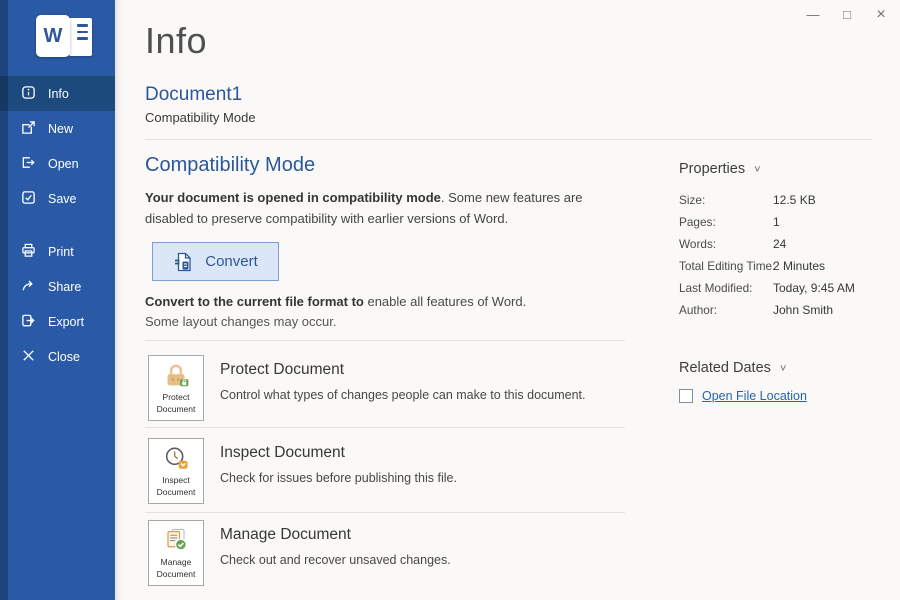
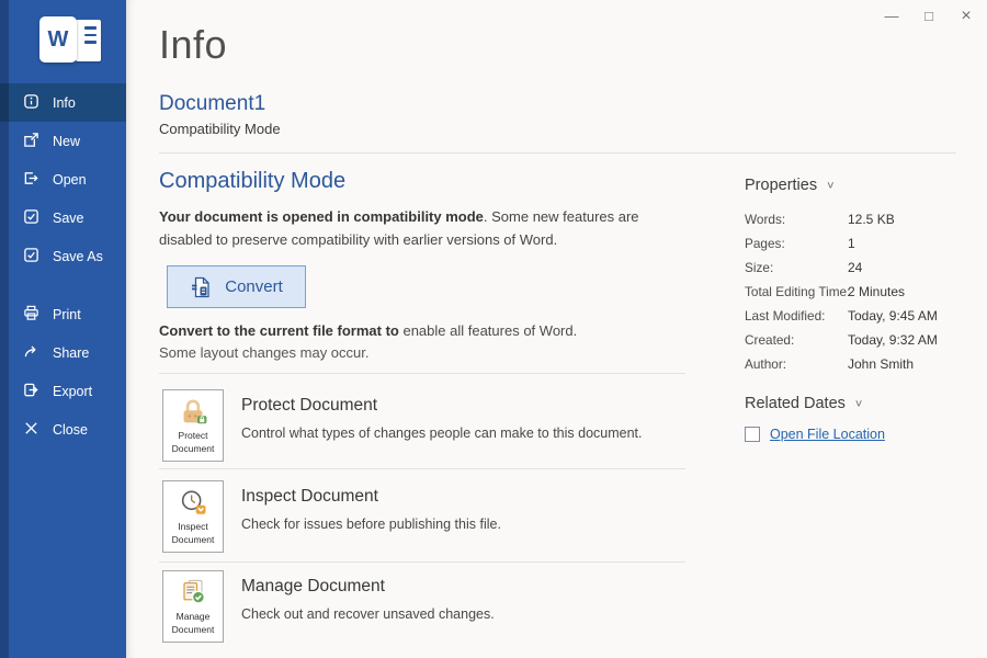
  W
  Info
  New
  Open
  Save
+ Save As
  Print
  Share
  Export
  Close
  —
  □
  ×
  Info
  Document1
  Compatibility Mode
  Compatibility Mode
  Your document is opened in compatibility mode. Some new features are disabled to preserve compatibility with earlier versions of Word.
  Convert
  Convert to the current file format to enable all features of Word.
  Some layout changes may occur.
  Protect
  Document
  Protect Document
  Control what types of changes people can make to this document.
  Inspect
  Document
  Inspect Document
  Check for issues before publishing this file.
  Manage
  Document
  Manage Document
  Check out and recover unsaved changes.
  Properties
  ˅
- Size:
+ Words:
  12.5 KB
  Pages:
  1
- Words:
+ Size:
  24
  Total Editing Time
  2 Minutes
  Last Modified:
  Today, 9:45 AM
+ Created:
+ Today, 9:32 AM
  Author:
  John Smith
  Related Dates
  ˅
  Open File Location
